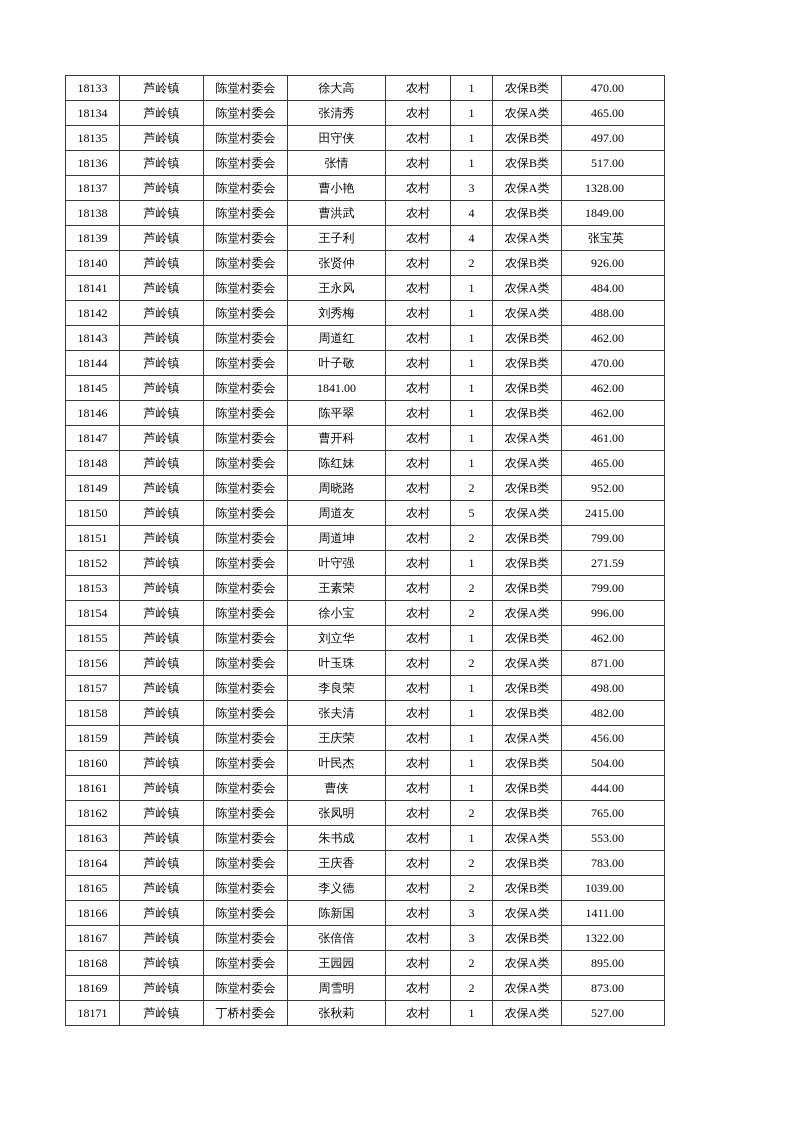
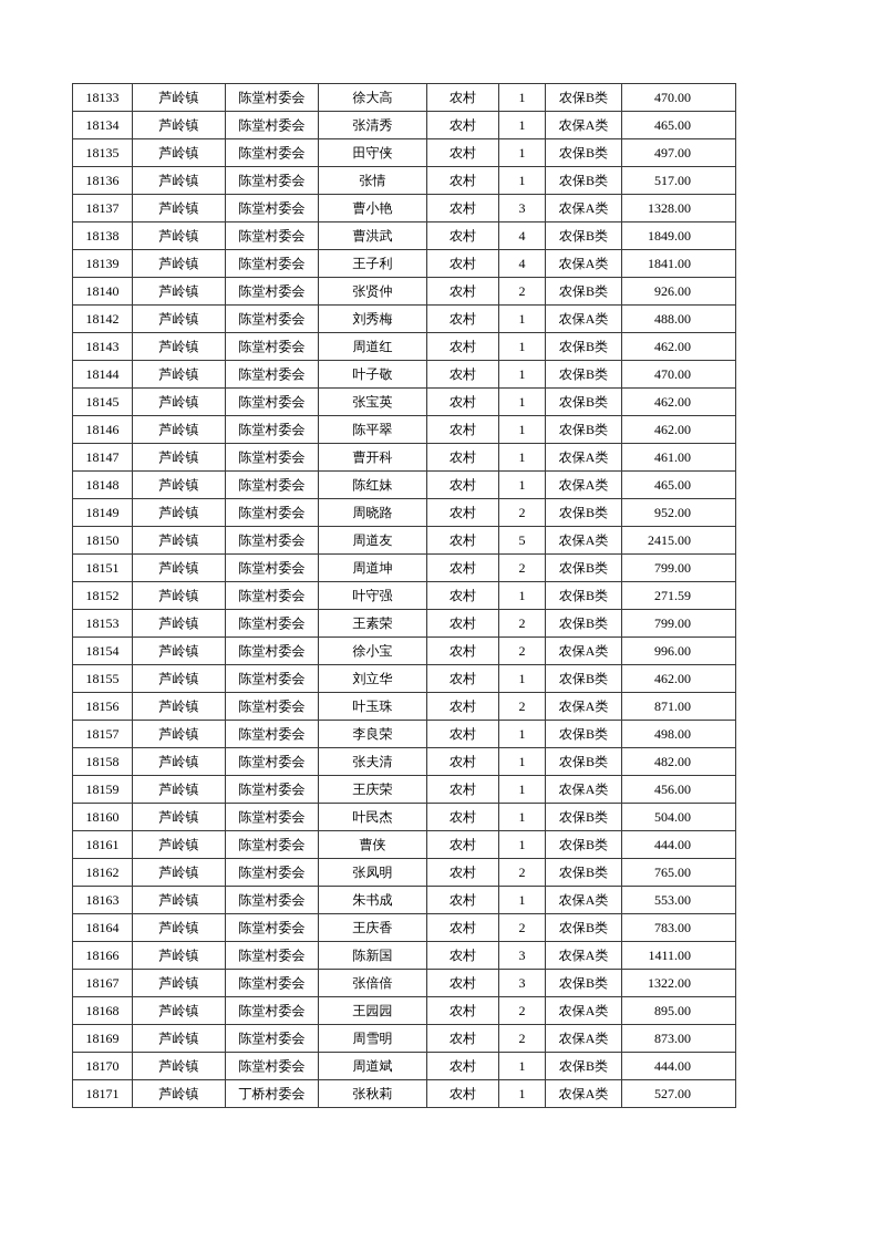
  18133	芦岭镇	陈堂村委会	徐大高	农村	1	农保B类	470.00
  18134	芦岭镇	陈堂村委会	张清秀	农村	1	农保A类	465.00
  18135	芦岭镇	陈堂村委会	田守侠	农村	1	农保B类	497.00
  18136	芦岭镇	陈堂村委会	张情	农村	1	农保B类	517.00
  18137	芦岭镇	陈堂村委会	曹小艳	农村	3	农保A类	1328.00
  18138	芦岭镇	陈堂村委会	曹洪武	农村	4	农保B类	1849.00
- 18139	芦岭镇	陈堂村委会	王子利	农村	4	农保A类	张宝英
+ 18139	芦岭镇	陈堂村委会	王子利	农村	4	农保A类	1841.00
  18140	芦岭镇	陈堂村委会	张贤仲	农村	2	农保B类	926.00
- 18141	芦岭镇	陈堂村委会	王永风	农村	1	农保A类	484.00
  18142	芦岭镇	陈堂村委会	刘秀梅	农村	1	农保A类	488.00
  18143	芦岭镇	陈堂村委会	周道红	农村	1	农保B类	462.00
  18144	芦岭镇	陈堂村委会	叶子敬	农村	1	农保B类	470.00
- 18145	芦岭镇	陈堂村委会	1841.00	农村	1	农保B类	462.00
+ 18145	芦岭镇	陈堂村委会	张宝英	农村	1	农保B类	462.00
  18146	芦岭镇	陈堂村委会	陈平翠	农村	1	农保B类	462.00
  18147	芦岭镇	陈堂村委会	曹开科	农村	1	农保A类	461.00
  18148	芦岭镇	陈堂村委会	陈红妹	农村	1	农保A类	465.00
  18149	芦岭镇	陈堂村委会	周晓路	农村	2	农保B类	952.00
  18150	芦岭镇	陈堂村委会	周道友	农村	5	农保A类	2415.00
  18151	芦岭镇	陈堂村委会	周道坤	农村	2	农保B类	799.00
  18152	芦岭镇	陈堂村委会	叶守强	农村	1	农保B类	271.59
  18153	芦岭镇	陈堂村委会	王素荣	农村	2	农保B类	799.00
  18154	芦岭镇	陈堂村委会	徐小宝	农村	2	农保A类	996.00
  18155	芦岭镇	陈堂村委会	刘立华	农村	1	农保B类	462.00
  18156	芦岭镇	陈堂村委会	叶玉珠	农村	2	农保A类	871.00
  18157	芦岭镇	陈堂村委会	李良荣	农村	1	农保B类	498.00
  18158	芦岭镇	陈堂村委会	张夫清	农村	1	农保B类	482.00
  18159	芦岭镇	陈堂村委会	王庆荣	农村	1	农保A类	456.00
  18160	芦岭镇	陈堂村委会	叶民杰	农村	1	农保B类	504.00
  18161	芦岭镇	陈堂村委会	曹侠	农村	1	农保B类	444.00
  18162	芦岭镇	陈堂村委会	张凤明	农村	2	农保B类	765.00
  18163	芦岭镇	陈堂村委会	朱书成	农村	1	农保A类	553.00
  18164	芦岭镇	陈堂村委会	王庆香	农村	2	农保B类	783.00
- 18165	芦岭镇	陈堂村委会	李义德	农村	2	农保B类	1039.00
  18166	芦岭镇	陈堂村委会	陈新国	农村	3	农保A类	1411.00
  18167	芦岭镇	陈堂村委会	张倍倍	农村	3	农保B类	1322.00
  18168	芦岭镇	陈堂村委会	王园园	农村	2	农保A类	895.00
  18169	芦岭镇	陈堂村委会	周雪明	农村	2	农保A类	873.00
+ 18170	芦岭镇	陈堂村委会	周道斌	农村	1	农保B类	444.00
  18171	芦岭镇	丁桥村委会	张秋莉	农村	1	农保A类	527.00
